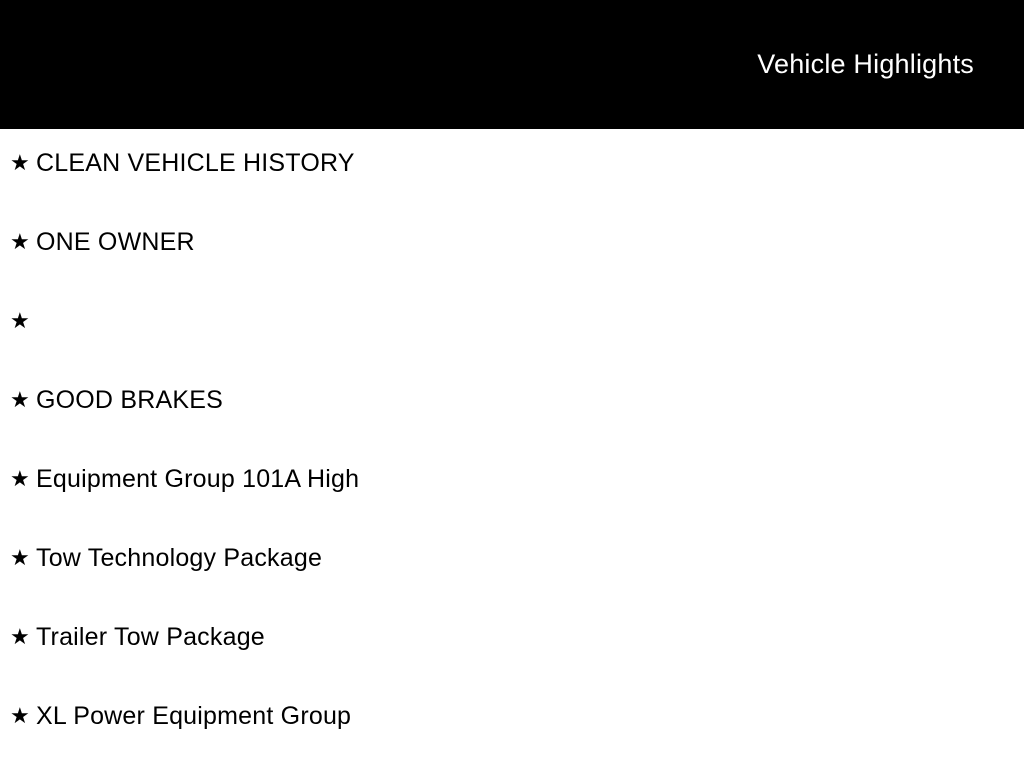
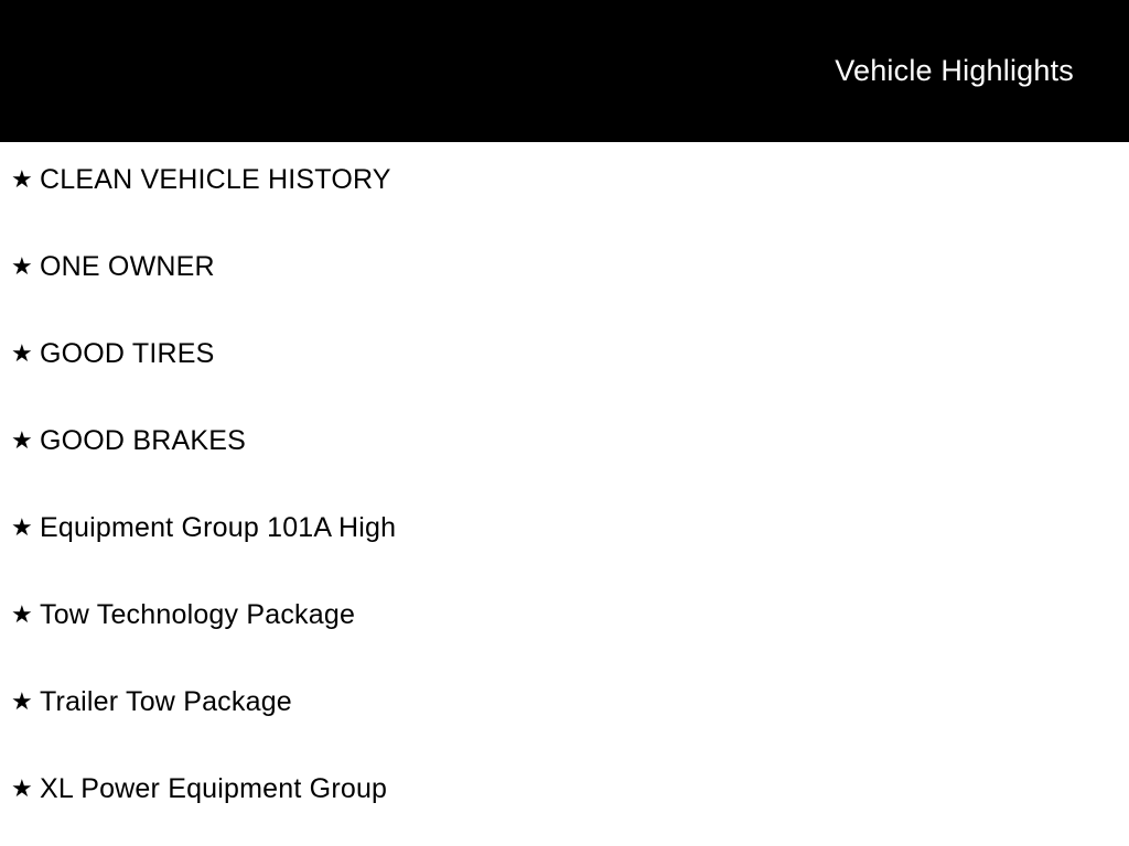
  Vehicle Highlights
  ★
  CLEAN VEHICLE HISTORY
  ★
  ONE OWNER
  ★
+ GOOD TIRES
  ★
  GOOD BRAKES
  ★
  Equipment Group 101A High
  ★
  Tow Technology Package
  ★
  Trailer Tow Package
  ★
  XL Power Equipment Group
